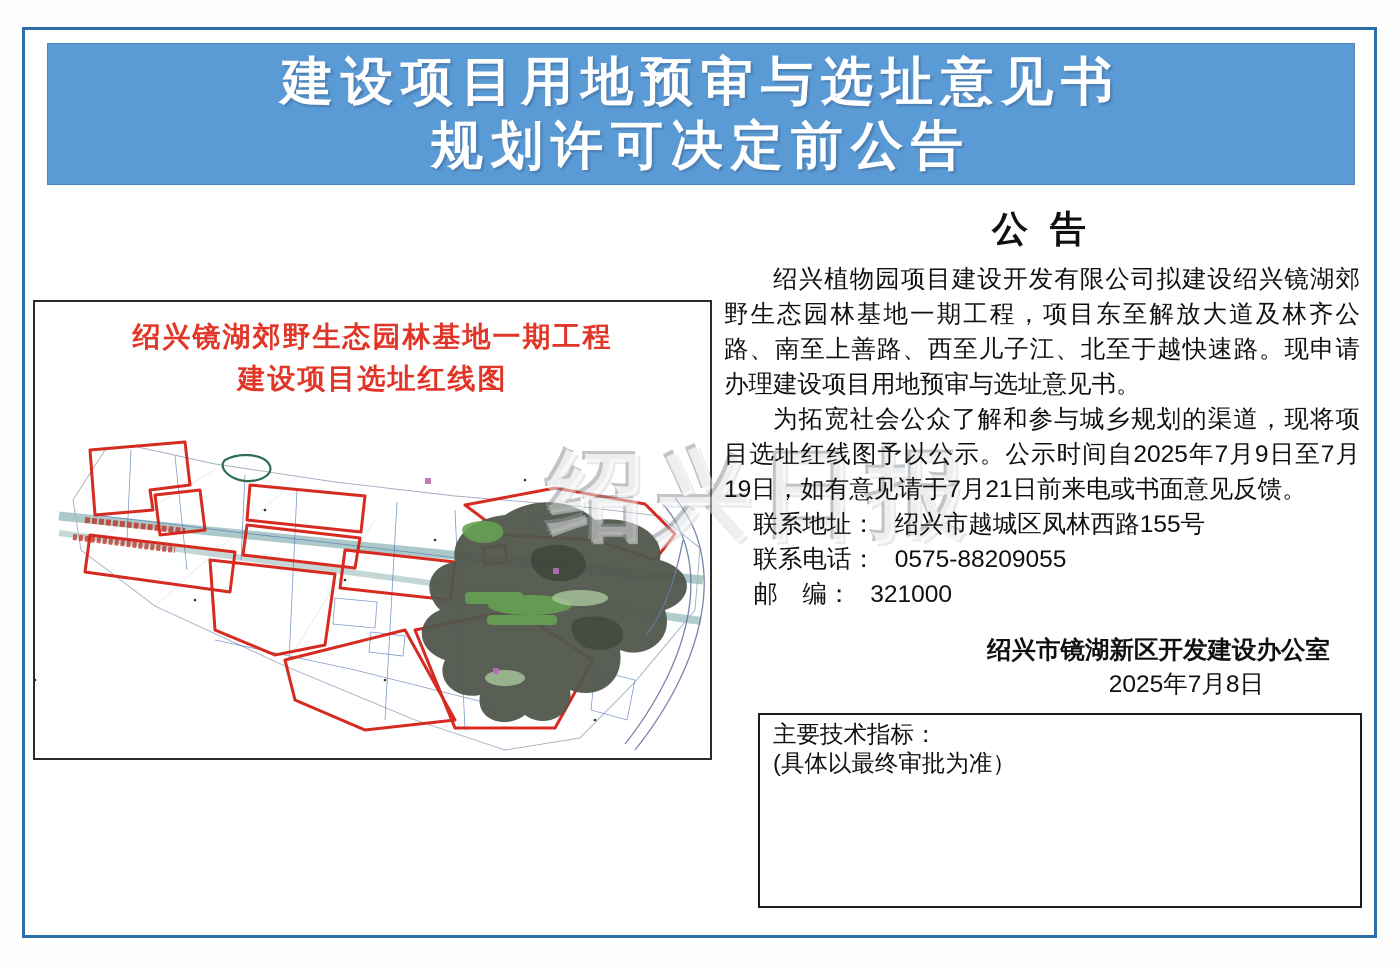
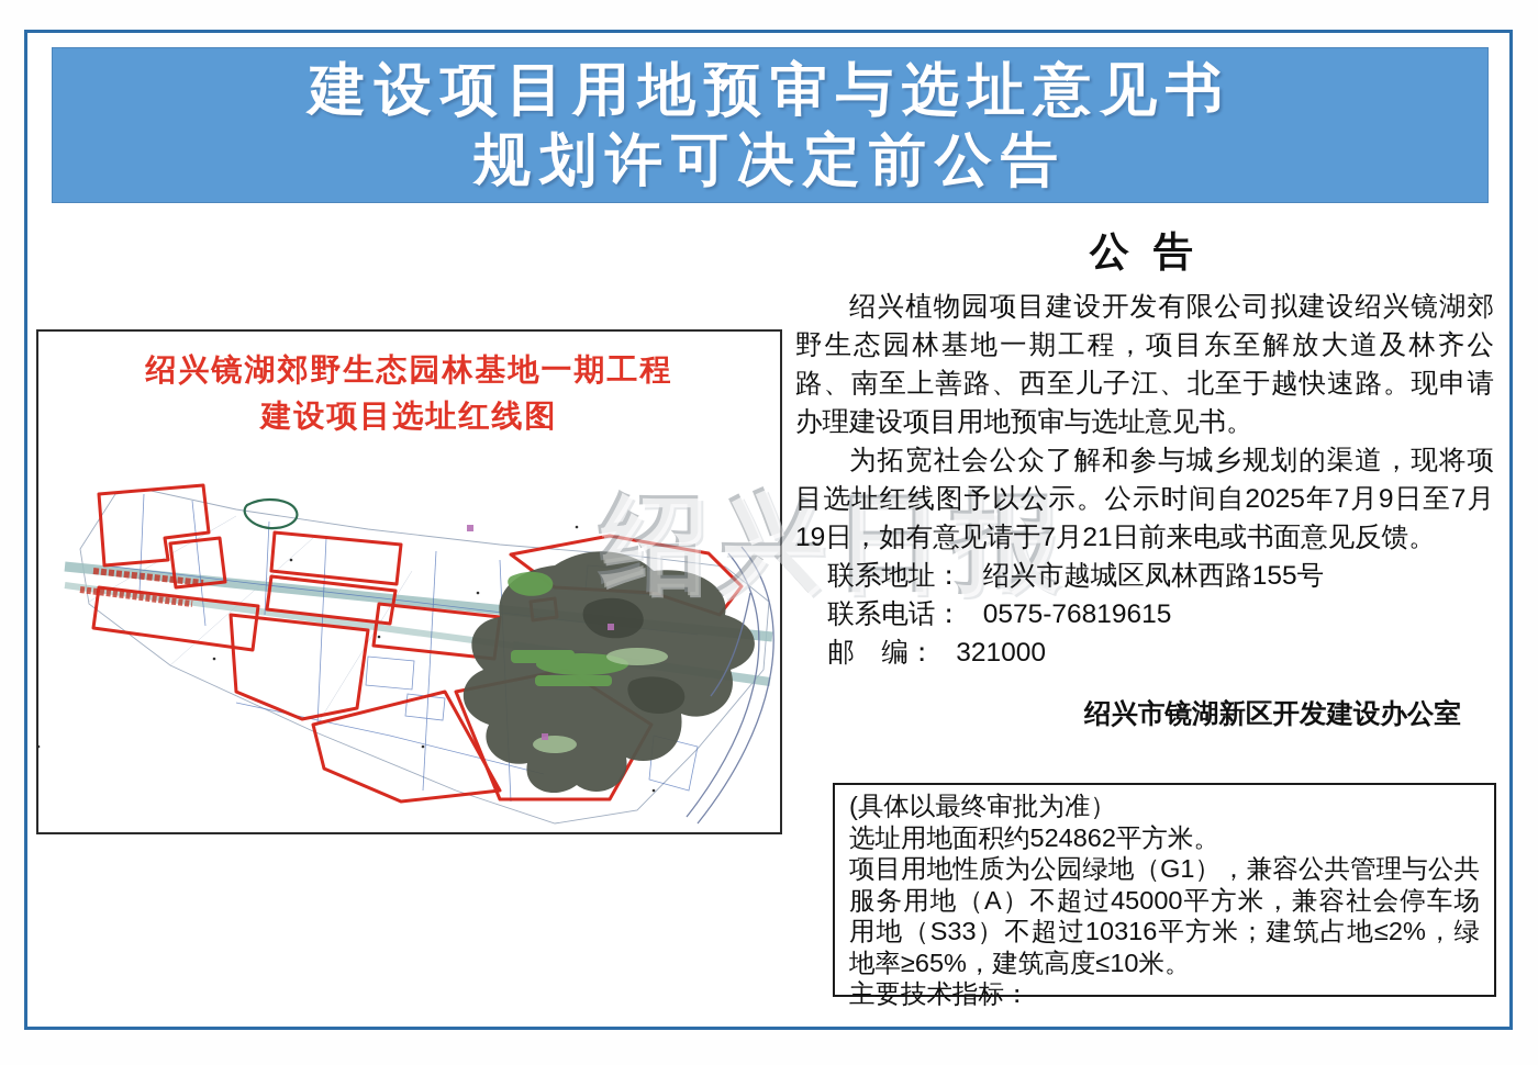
  建设项目用地预审与选址意见书
  规划许可决定前公告
  绍兴镜湖郊野生态园林基地一期工程
  建设项目选址红线图
  绍兴日报
  公 告
  绍兴植物园项目建设开发有限公司拟建设绍兴镜湖郊野生态园林基地一期工程，项目东至解放大道及林齐公路、南至上善路、西至儿子江、北至于越快速路。现申请办理建设项目用地预审与选址意见书。
  为拓宽社会公众了解和参与城乡规划的渠道，现将项目选址红线图予以公示。公示时间自2025年7月9日至7月19日，如有意见请于7月21日前来电或书面意见反馈。
  联系地址： 绍兴市越城区凤林西路155号
- 联系电话： 0575-88209055
+ 联系电话： 0575-76819615
  邮 编： 321000
  绍兴市镜湖新区开发建设办公室
- 2025年7月8日
- 主要技术指标：
+ (具体以最终审批为准）
+ 选址用地面积约524862平方米。
+ 项目用地性质为公园绿地（G1），兼容公共管理与公共服务用地（A）不超过45000平方米，兼容社会停车场用地（S33）不超过10316平方米；建筑占地≤2%，绿地率≥65%，建筑高度≤10米。
- (具体以最终审批为准）
+ 主要技术指标：
